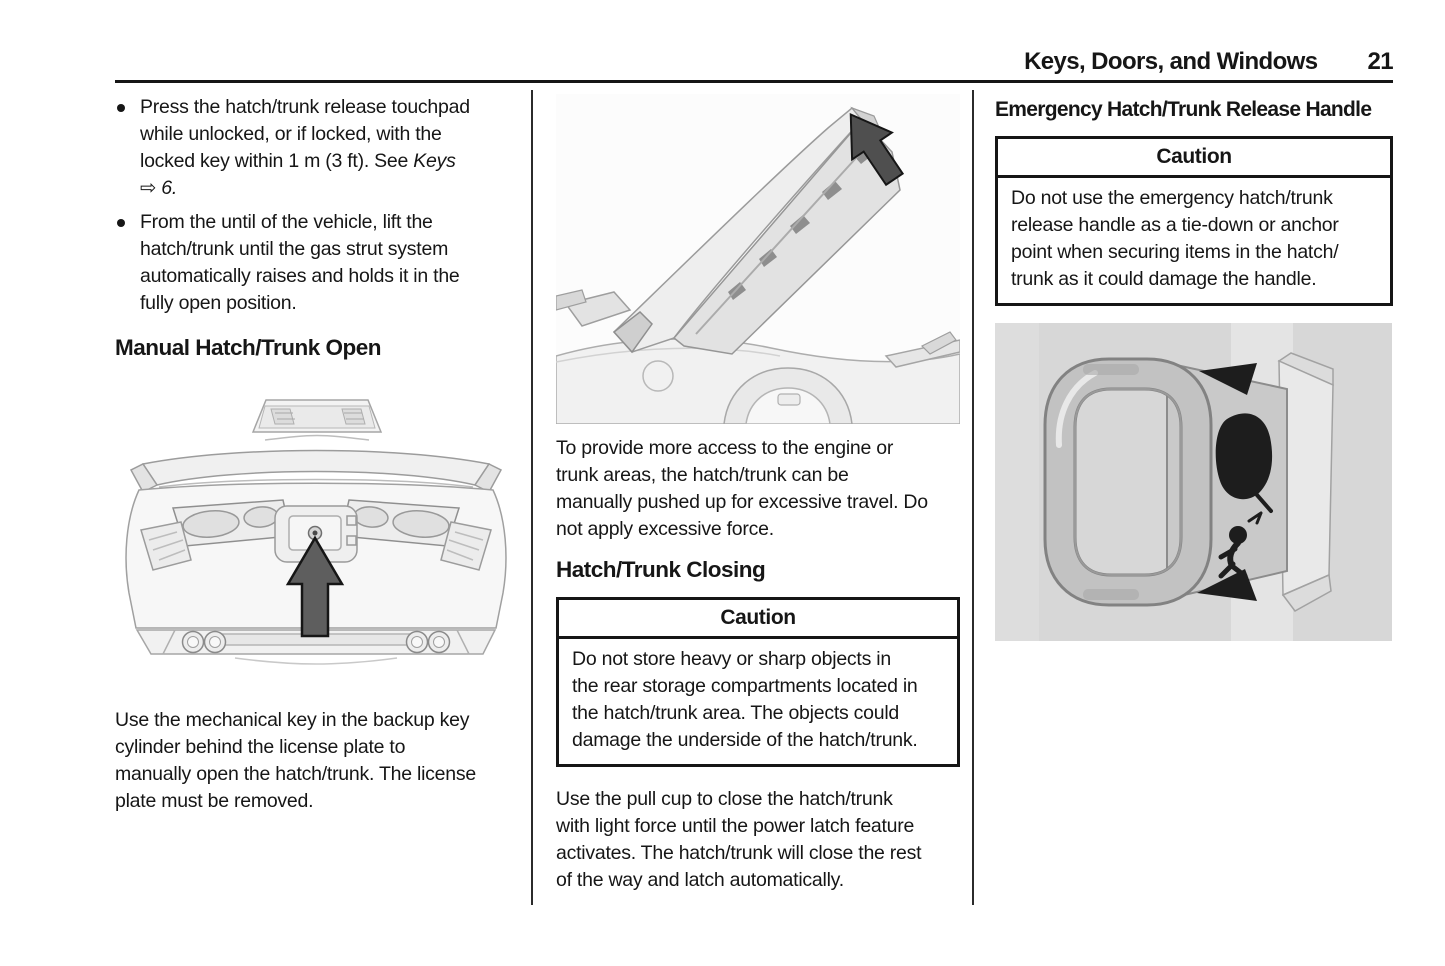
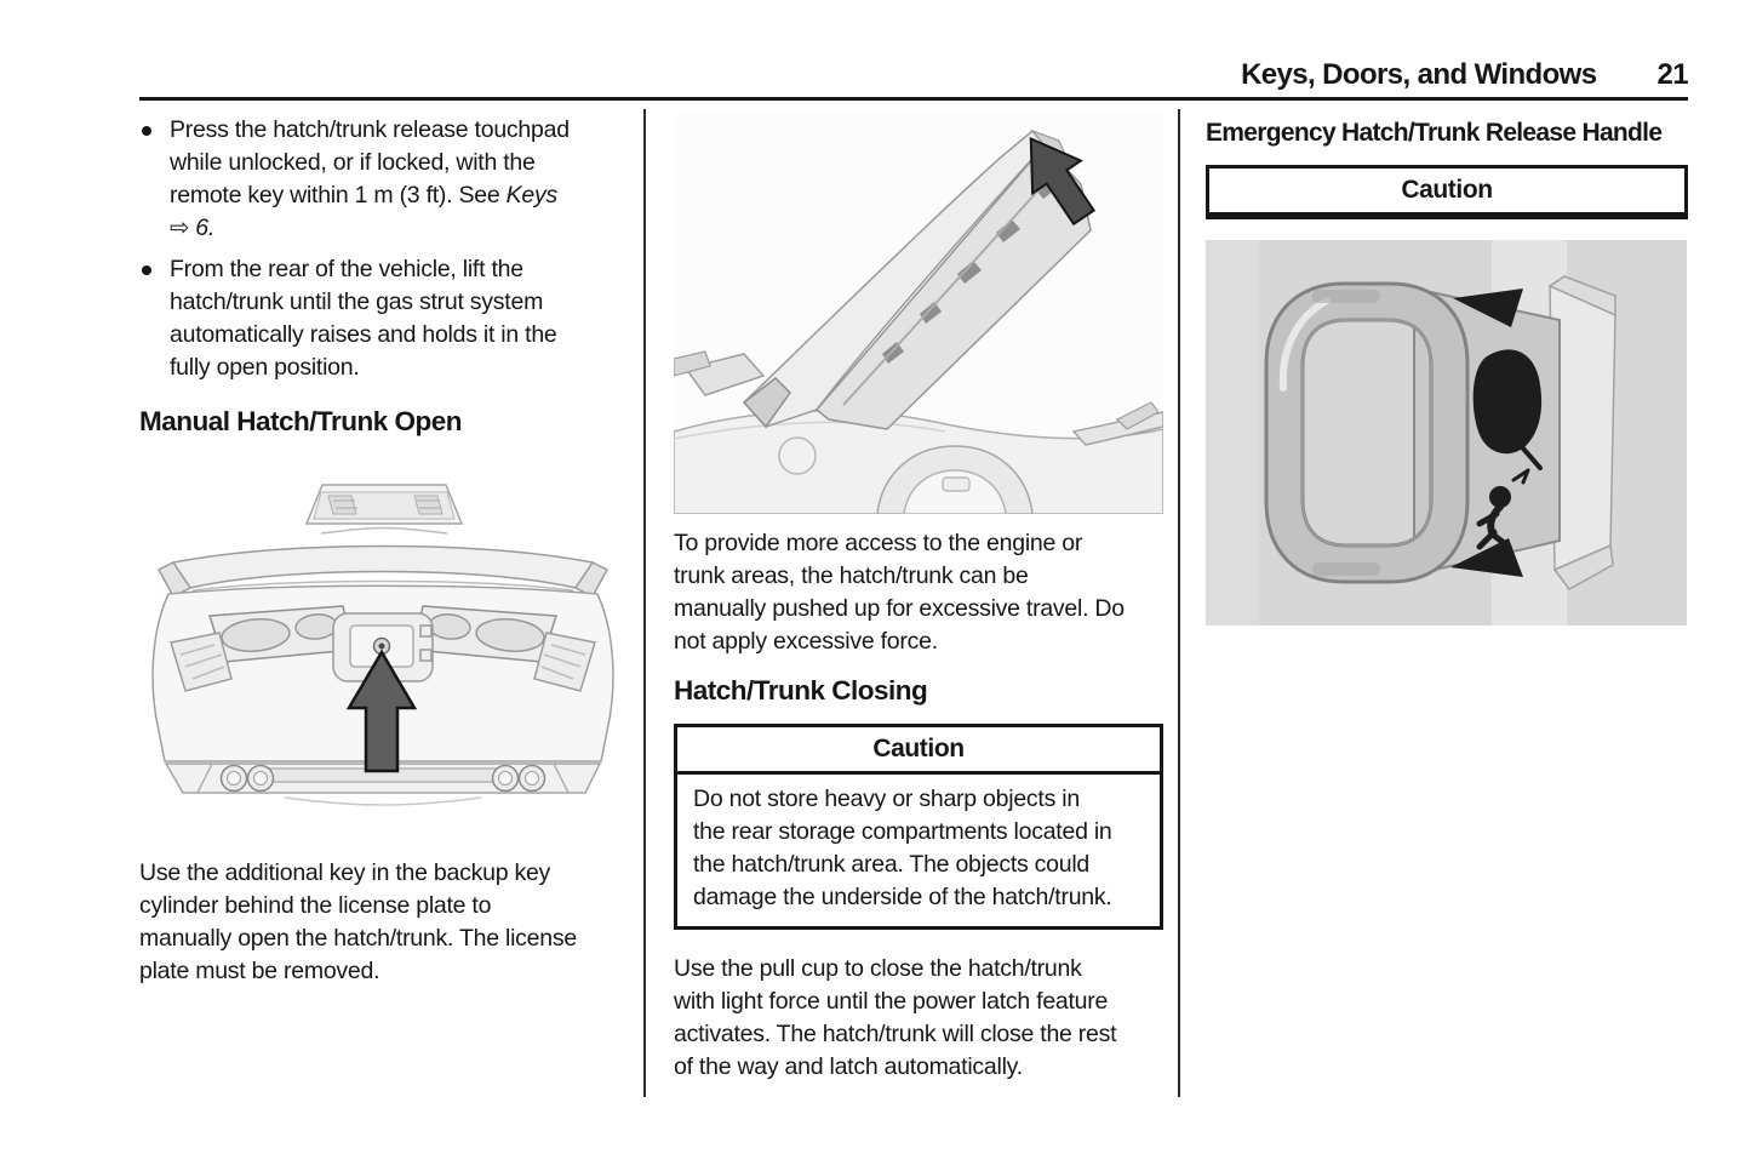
  Keys, Doors, and Windows
  21
  Press the hatch/trunk release touchpad
  while unlocked, or if locked, with the
- locked key within 1 m (3 ft). See Keys
+ remote key within 1 m (3 ft). See Keys
  ⇨ 6.
- From the until of the vehicle, lift the
+ From the rear of the vehicle, lift the
  hatch/trunk until the gas strut system
  automatically raises and holds it in the
  fully open position.
  Manual Hatch/Trunk Open
- Use the mechanical key in the backup key
+ Use the additional key in the backup key
  cylinder behind the license plate to
  manually open the hatch/trunk. The license
  plate must be removed.
  To provide more access to the engine or
  trunk areas, the hatch/trunk can be
  manually pushed up for excessive travel. Do
  not apply excessive force.
  Hatch/Trunk Closing
  Caution
  Do not store heavy or sharp objects in
  the rear storage compartments located in
  the hatch/trunk area. The objects could
  damage the underside of the hatch/trunk.
  Use the pull cup to close the hatch/trunk
  with light force until the power latch feature
  activates. The hatch/trunk will close the rest
  of the way and latch automatically.
  Emergency Hatch/Trunk Release Handle
  Caution
- Do not use the emergency hatch/trunk
- release handle as a tie-down or anchor
- point when securing items in the hatch/
- trunk as it could damage the handle.
